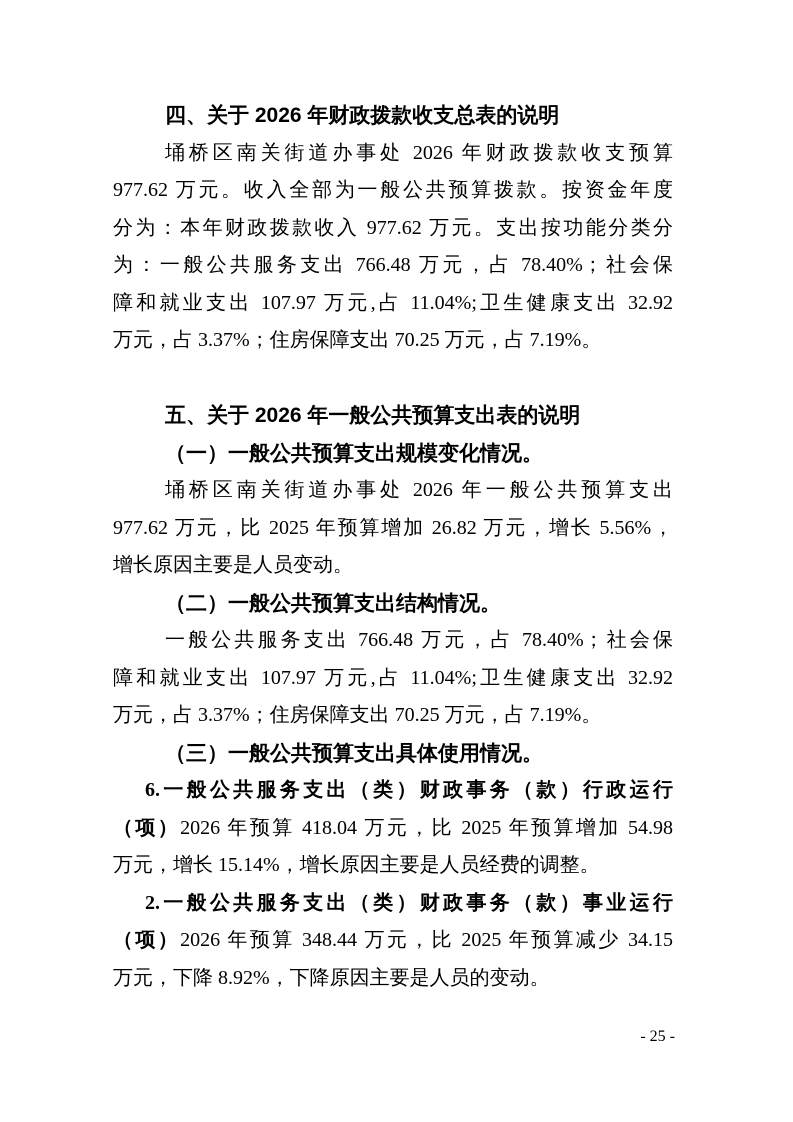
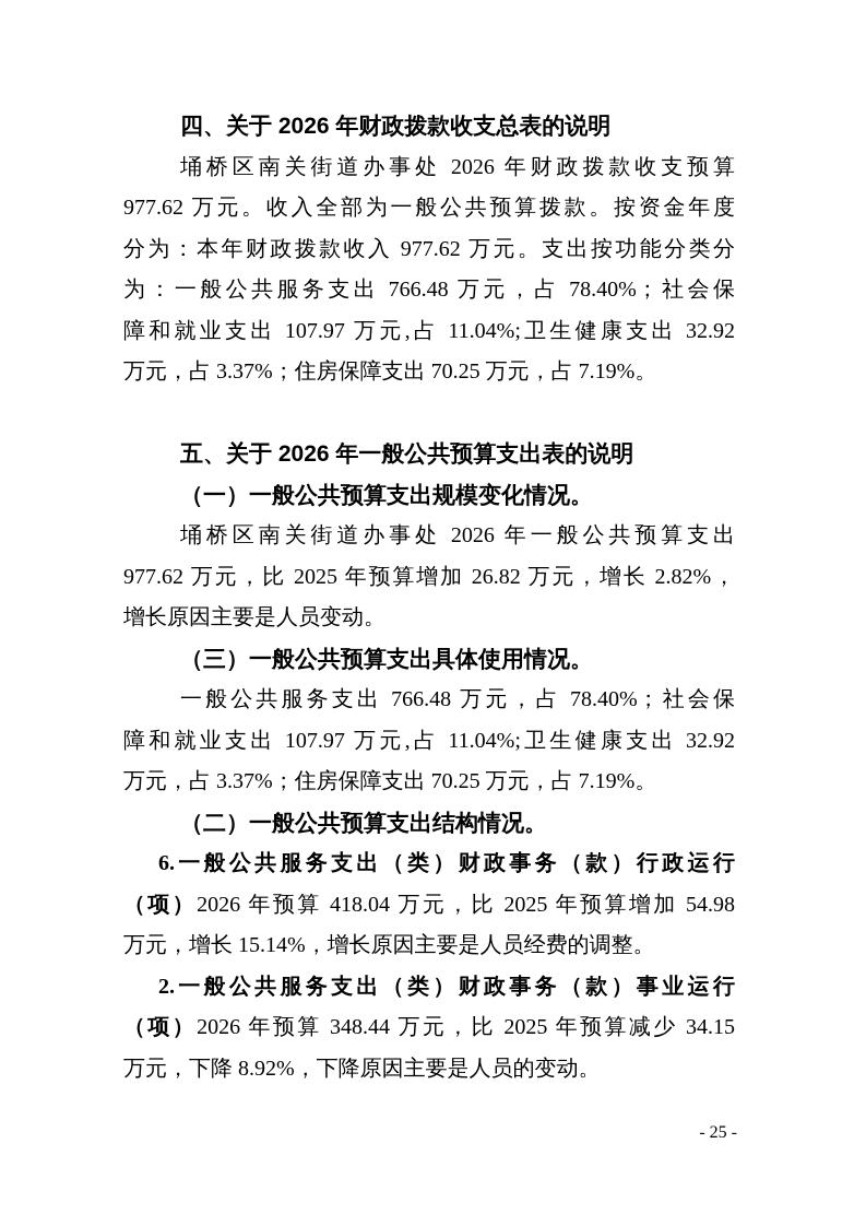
  四、关于 2026 年财政拨款收支总表的说明
  埇桥区南关街道办事处 2026 年财政拨款收支预算
  977.62 万元。收入全部为一般公共预算拨款。按资金年度
  分为：本年财政拨款收入 977.62 万元。支出按功能分类分
  为：一般公共服务支出 766.48 万元，占 78.40%；社会保
  障和就业支出 107.97 万元,占 11.04%;卫生健康支出 32.92
  万元，占 3.37%；住房保障支出 70.25 万元，占 7.19%。
  五、关于 2026 年一般公共预算支出表的说明
  （一）一般公共预算支出规模变化情况。
  埇桥区南关街道办事处 2026 年一般公共预算支出
- 977.62 万元，比 2025 年预算增加 26.82 万元，增长 5.56%，
+ 977.62 万元，比 2025 年预算增加 26.82 万元，增长 2.82%，
  增长原因主要是人员变动。
- （二）一般公共预算支出结构情况。
+ （三）一般公共预算支出具体使用情况。
  一般公共服务支出 766.48 万元，占 78.40%；社会保
  障和就业支出 107.97 万元,占 11.04%;卫生健康支出 32.92
  万元，占 3.37%；住房保障支出 70.25 万元，占 7.19%。
- （三）一般公共预算支出具体使用情况。
+ （二）一般公共预算支出结构情况。
  6.一般公共服务支出（类）财政事务（款）行政运行
  （项）2026 年预算 418.04 万元，比 2025 年预算增加 54.98
  万元，增长 15.14%，增长原因主要是人员经费的调整。
  2.一般公共服务支出（类）财政事务（款）事业运行
  （项）2026 年预算 348.44 万元，比 2025 年预算减少 34.15
  万元，下降 8.92%，下降原因主要是人员的变动。
  - 25 -
